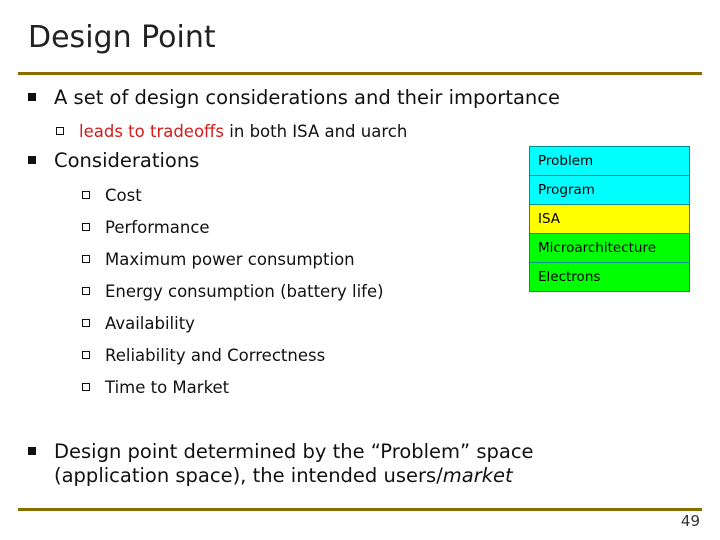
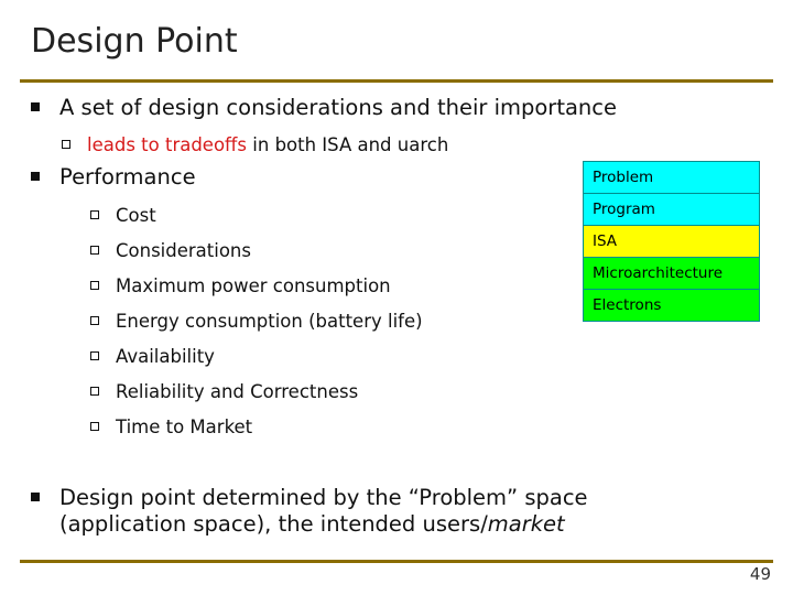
  Design Point
  A set of design considerations and their importance
  leads to tradeoffs in both ISA and uarch
- Considerations
+ Performance
  Cost
- Performance
+ Considerations
  Maximum power consumption
  Energy consumption (battery life)
  Availability
  Reliability and Correctness
  Time to Market
  Design point determined by the “Problem” space
  (application space), the intended users/market
  Problem
  Program
  ISA
  Microarchitecture
  Electrons
  49
